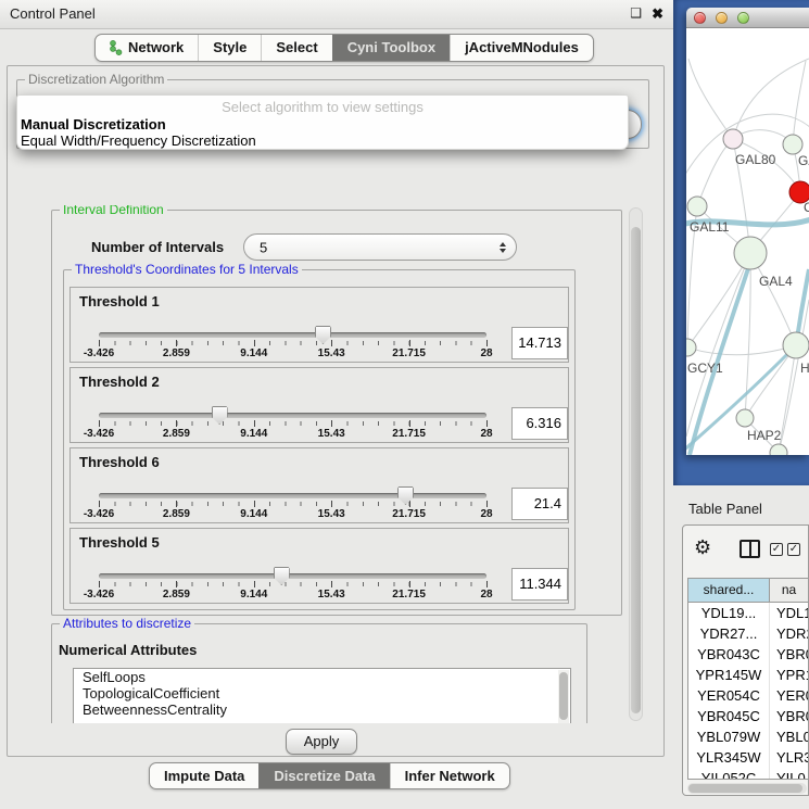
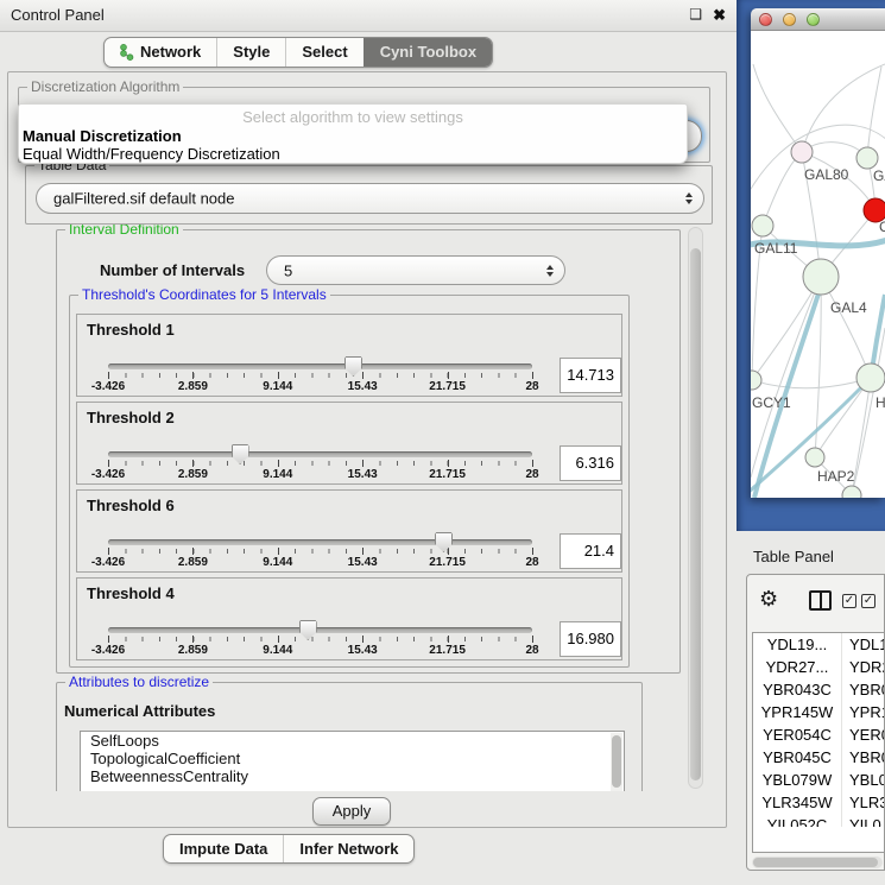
  Control Panel
  ❑
  ✖
  Network
  Style
  Select
  Cyni Toolbox
- jActiveMNodules
  Discretization Algorithm
  Select algorithm to view settings
  Manual Discretization
  Equal Width/Frequency Discretization
+ Table Data
+ galFiltered.sif default node
  Interval Definition
  Number of Intervals
  5
  Threshold's Coordinates for 5 Intervals
  Threshold 1
  -3.426
  2.859
  9.144
  15.43
  21.715
  28
  14.713
  Threshold 2
  -3.426
  2.859
  9.144
  15.43
  21.715
  28
  6.316
  Threshold 6
  -3.426
  2.859
  9.144
  15.43
  21.715
  28
  21.4
- Threshold 5
+ Threshold 4
  -3.426
  2.859
  9.144
  15.43
  21.715
  28
- 11.344
+ 16.980
  Attributes to discretize
  Numerical Attributes
  SelfLoops
  TopologicalCoefficient
  BetweennessCentrality
  Apply
  Impute Data
- Discretize Data
  Infer Network
  GAL80
  C
  GAL11
  GAL4
  GCY1
  H
  HAP2
  Table Panel
  ⚙
  ✓
  ✓
- shared...
- na
  YDL19...
  YDL1
  YDR27...
  YDR
  YBR043C
  YBR
  YPR145W
  YPR
  YER054C
  YER
  YBR045C
  YBR
  YBL079W
  YBL0
  YLR345W
  YLR3
  YIL052C
  YIL0
